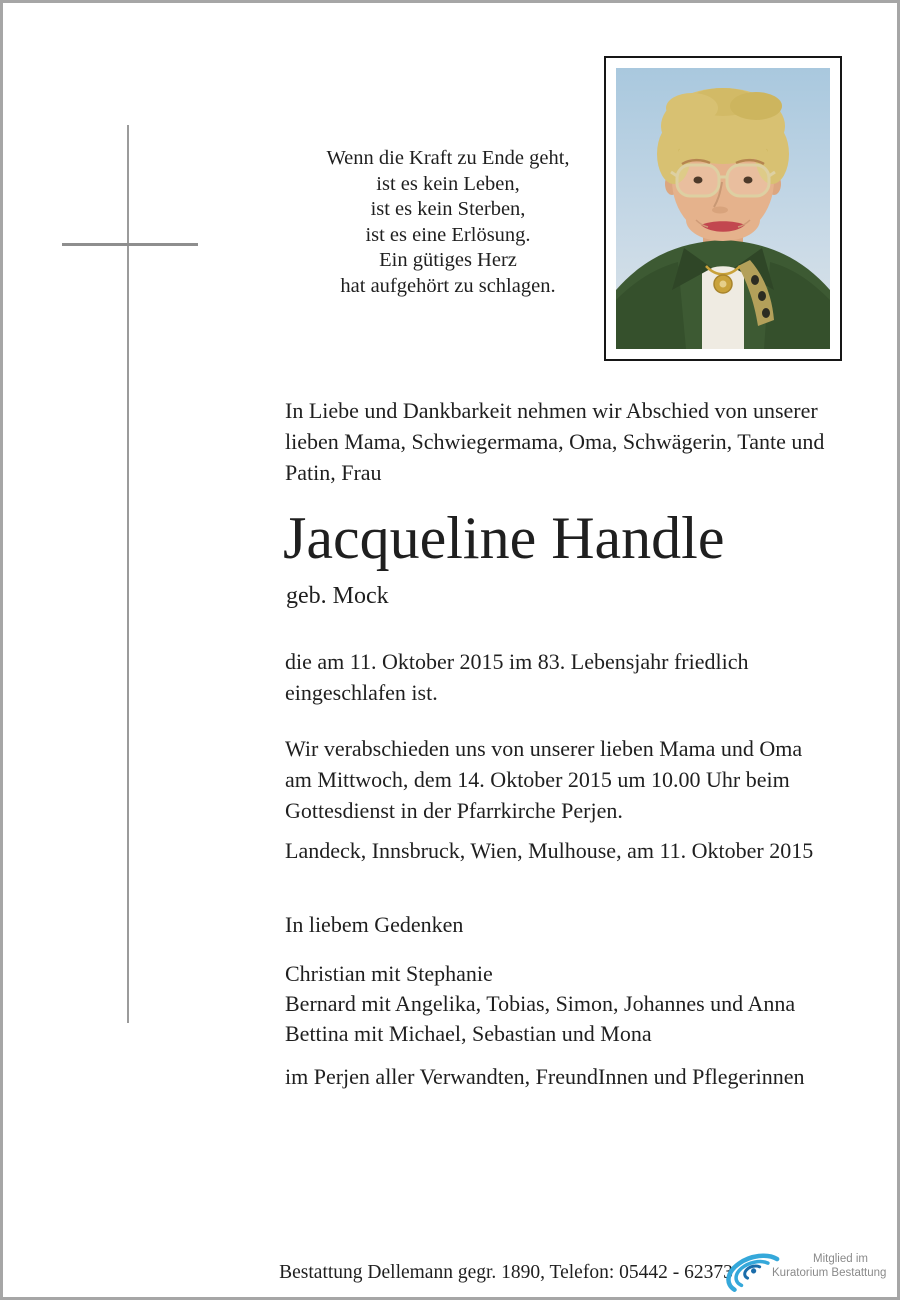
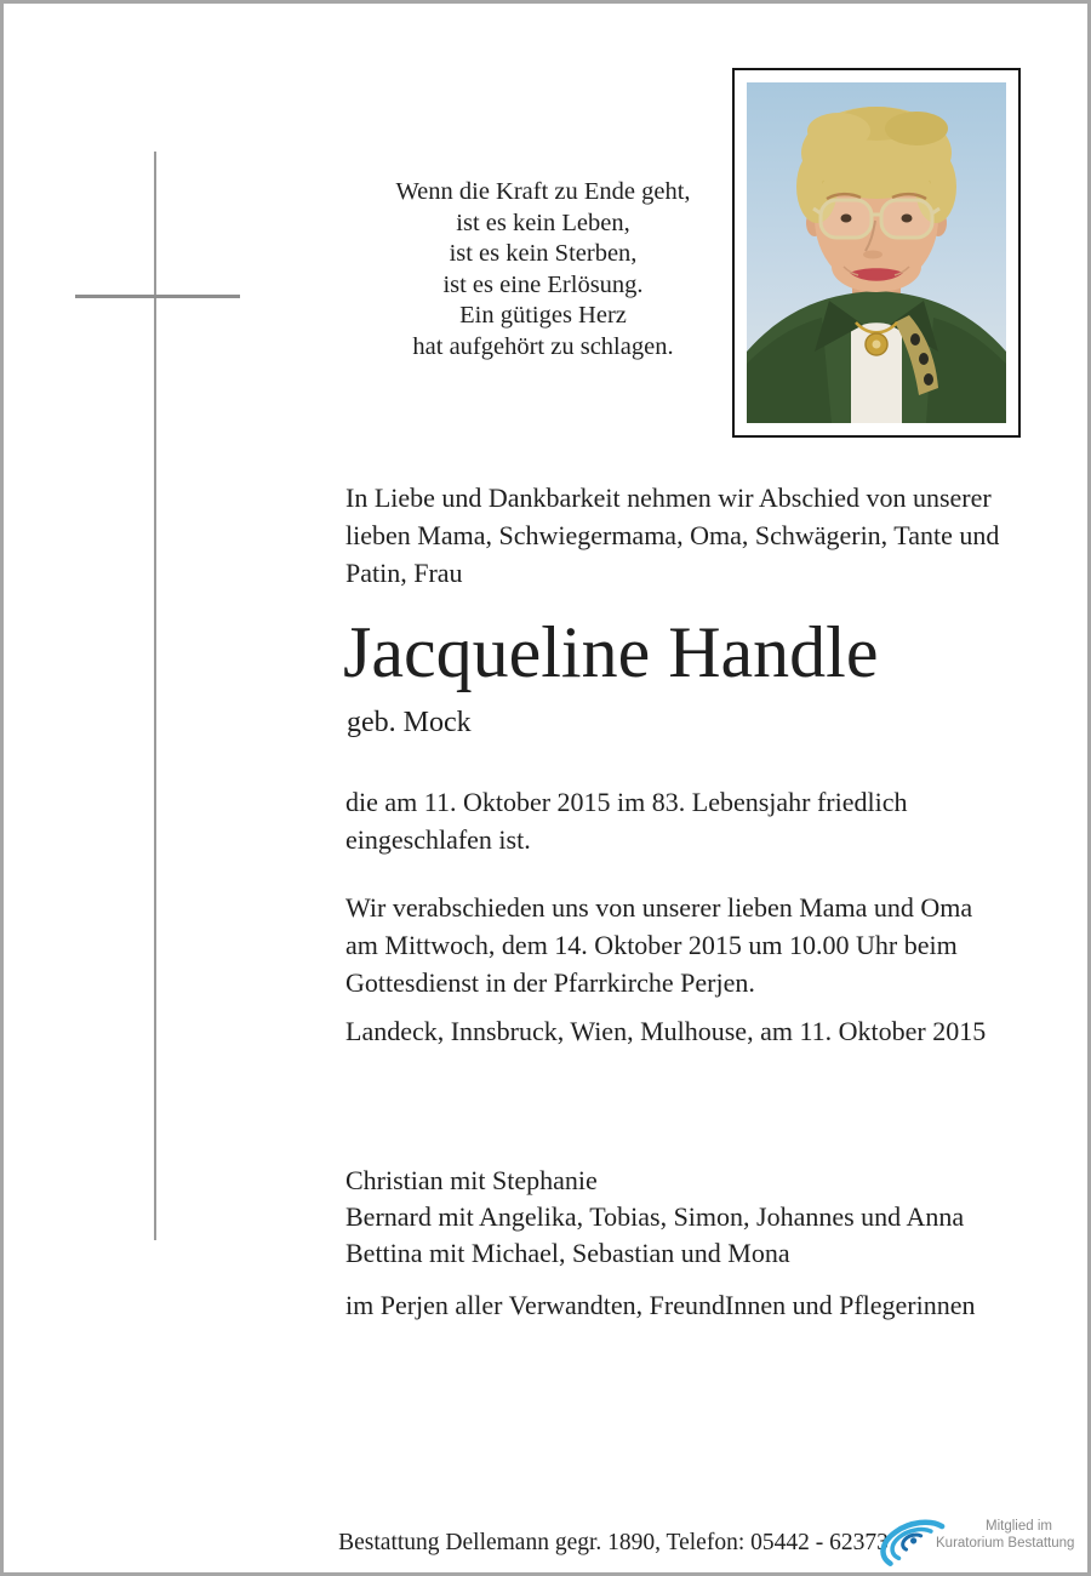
  Wenn die Kraft zu Ende geht,
  ist es kein Leben,
  ist es kein Sterben,
  ist es eine Erlösung.
  Ein gütiges Herz
  hat aufgehört zu schlagen.
  In Liebe und Dankbarkeit nehmen wir Abschied von unserer
  lieben Mama, Schwiegermama, Oma, Schwägerin, Tante und
  Patin, Frau
  Jacqueline Handle
  geb. Mock
  die am 11. Oktober 2015 im 83. Lebensjahr friedlich
  eingeschlafen ist.
  Wir verabschieden uns von unserer lieben Mama und Oma
  am Mittwoch, dem 14. Oktober 2015 um 10.00 Uhr beim
  Gottesdienst in der Pfarrkirche Perjen.
  Landeck, Innsbruck, Wien, Mulhouse, am 11. Oktober 2015
- In liebem Gedenken
  Christian mit Stephanie
  Bernard mit Angelika, Tobias, Simon, Johannes und Anna
  Bettina mit Michael, Sebastian und Mona
  im Perjen aller Verwandten, FreundInnen und Pflegerinnen
  Bestattung Dellemann gegr. 1890, Telefon: 05442 - 6237
  Mitglied im
  Kuratorium Bestattung
